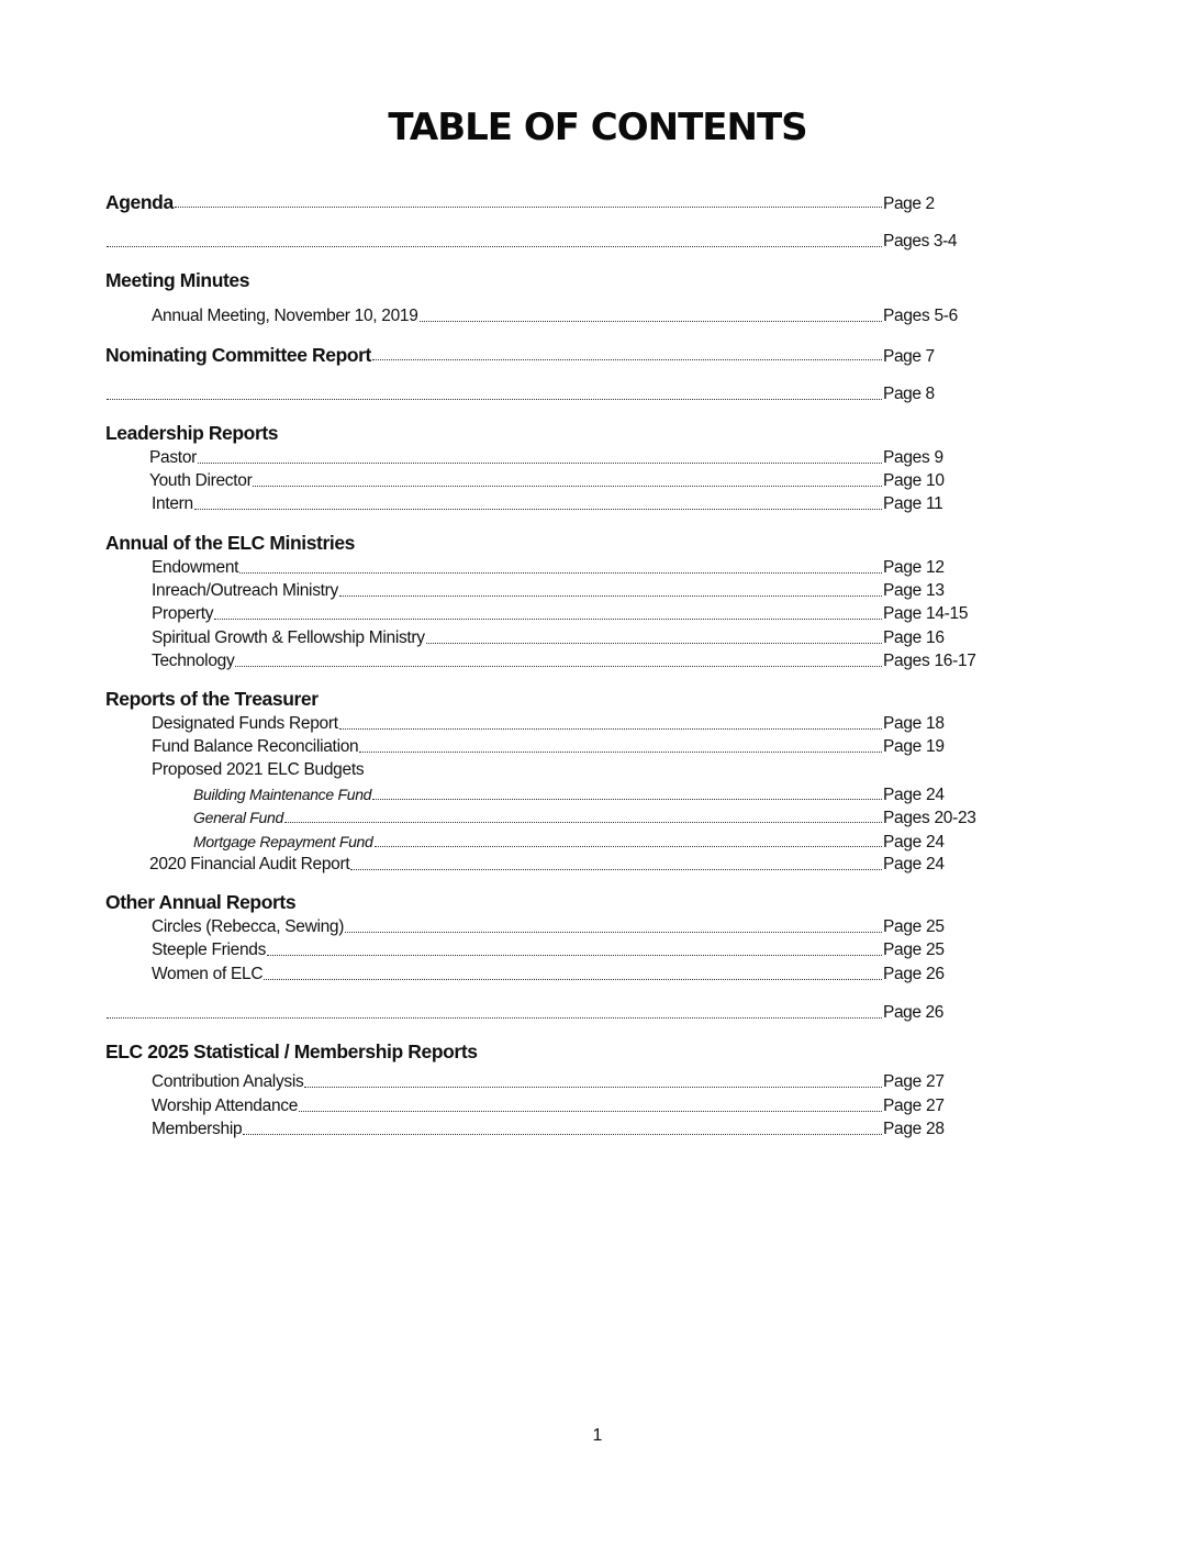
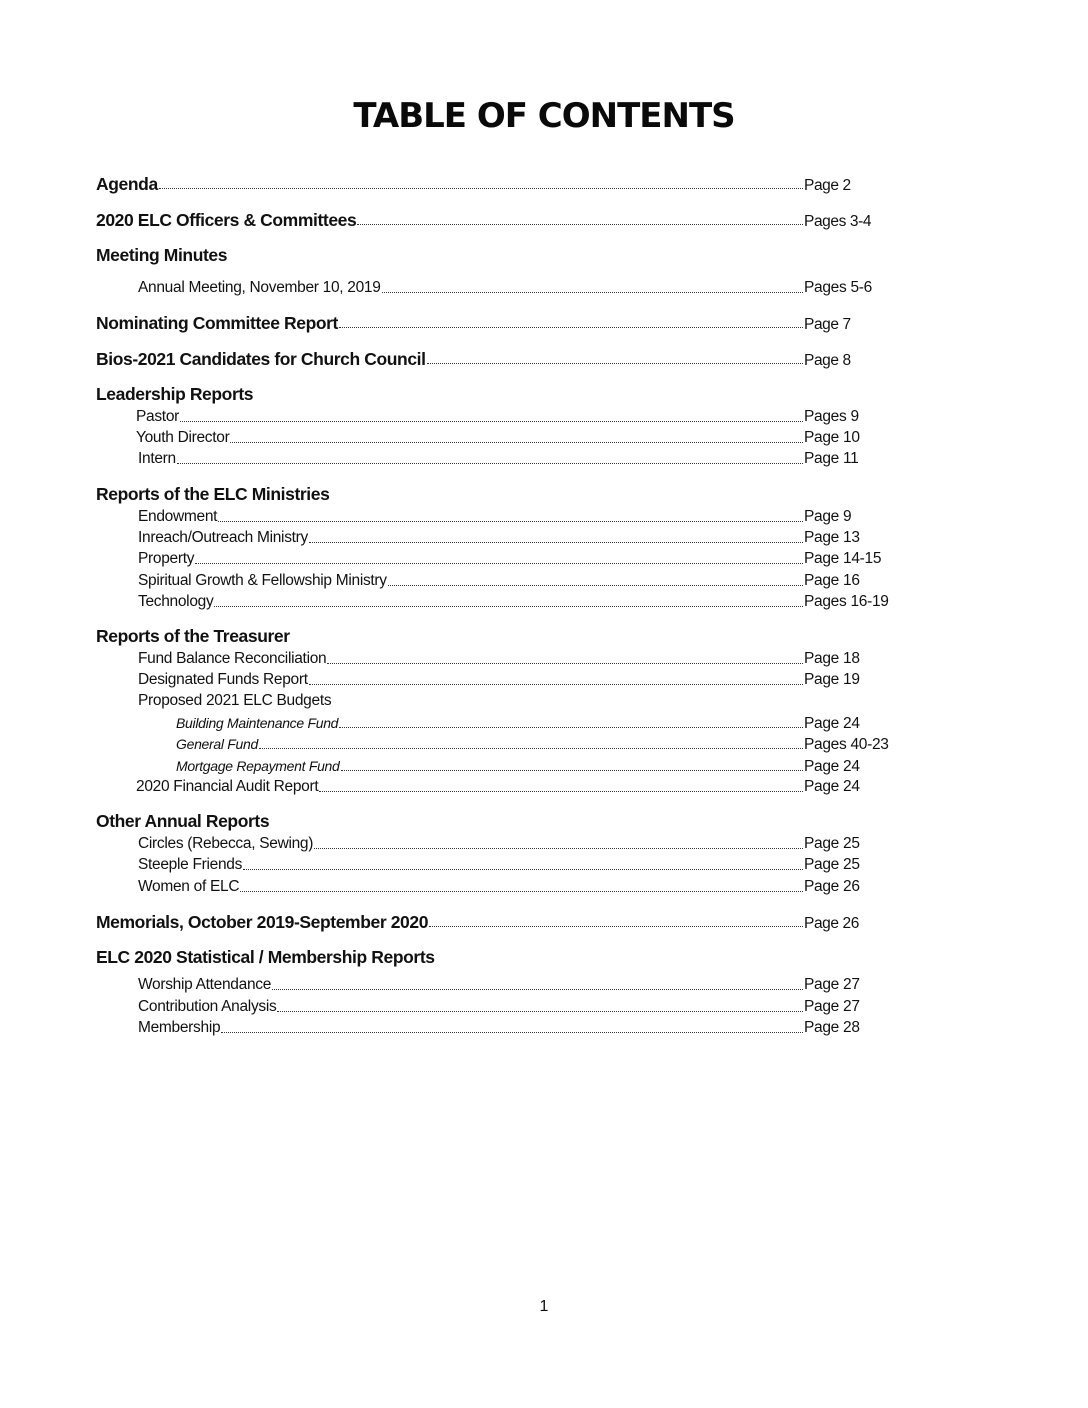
  TABLE OF CONTENTS
  Agenda
  Page 2
+ 2020 ELC Officers & Committees
  Pages 3-4
  Meeting Minutes
  Annual Meeting, November 10, 2019
  Pages 5-6
  Nominating Committee Report
  Page 7
+ Bios-2021 Candidates for Church Council
  Page 8
  Leadership Reports
  Pastor
  Pages 9
  Youth Director
  Page 10
  Intern
  Page 11
- Annual of the ELC Ministries
+ Reports of the ELC Ministries
  Endowment
- Page 12
+ Page 9
  Inreach/Outreach Ministry
  Page 13
  Property
  Page 14-15
  Spiritual Growth & Fellowship Ministry
  Page 16
  Technology
- Pages 16-17
+ Pages 16-19
  Reports of the Treasurer
- Designated Funds Report
+ Fund Balance Reconciliation
  Page 18
- Fund Balance Reconciliation
+ Designated Funds Report
  Page 19
  Proposed 2021 ELC Budgets
  Building Maintenance Fund
  Page 24
  General Fund
- Pages 20-23
+ Pages 40-23
  Mortgage Repayment Fund
  Page 24
  2020 Financial Audit Report
  Page 24
  Other Annual Reports
  Circles (Rebecca, Sewing)
  Page 25
  Steeple Friends
  Page 25
  Women of ELC
  Page 26
+ Memorials, October 2019-September 2020
  Page 26
- ELC 2025 Statistical / Membership Reports
+ ELC 2020 Statistical / Membership Reports
- Contribution Analysis
+ Worship Attendance
  Page 27
- Worship Attendance
+ Contribution Analysis
  Page 27
  Membership
  Page 28
  1
